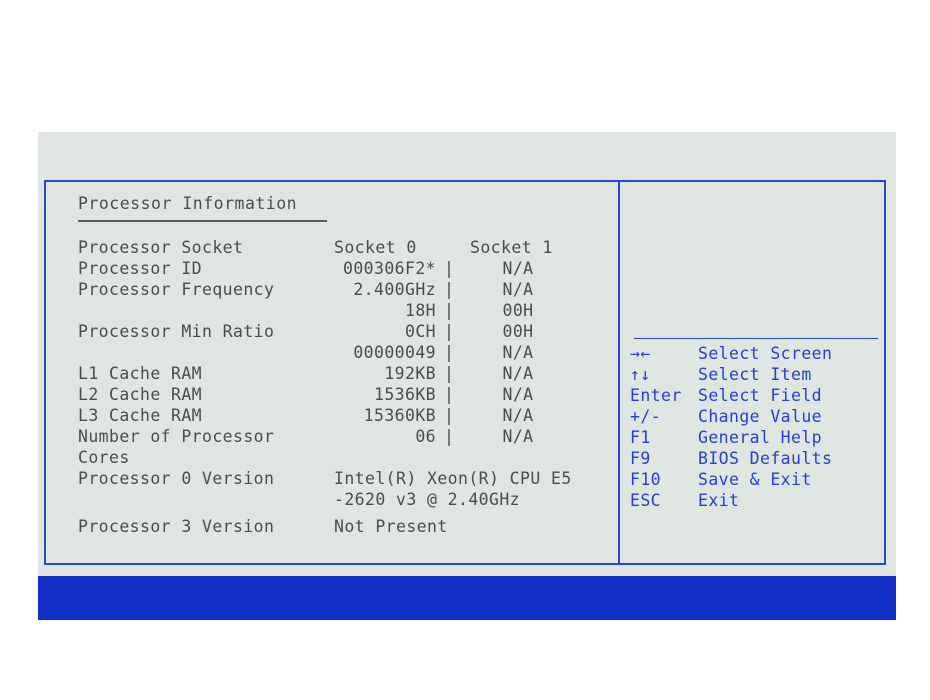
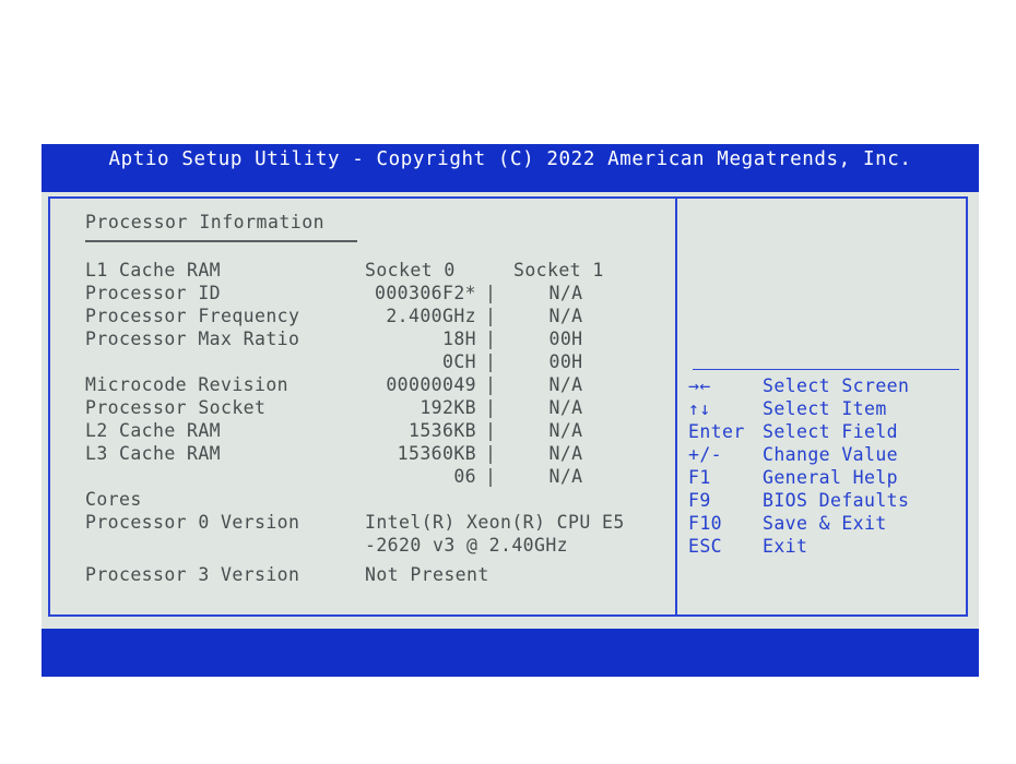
+ Aptio Setup Utility - Copyright (C) 2022 American Megatrends, Inc.
  Processor Information
- Processor Socket
+ L1 Cache RAM
  Socket 0
  Socket 1
  Processor ID
  000306F2*
  |
  N/A
  Processor Frequency
  2.400GHz
  |
  N/A
+ Processor Max Ratio
  18H
  |
  00H
- Processor Min Ratio
  0CH
  |
  00H
+ Microcode Revision
  00000049
  |
  N/A
- L1 Cache RAM
+ Processor Socket
  192KB
  |
  N/A
  L2 Cache RAM
  1536KB
  |
  N/A
  L3 Cache RAM
  15360KB
  |
  N/A
- Number of Processor
  06
  |
  N/A
  Cores
  Processor 0 Version
  Intel(R) Xeon(R) CPU E5
  -2620 v3 @ 2.40GHz
  Processor 3 Version
  Not Present
  →←
  Select Screen
  ↑↓
  Select Item
  Enter
  Select Field
  +/-
  Change Value
  F1
  General Help
  F9
  BIOS Defaults
  F10
  Save & Exit
  ESC
  Exit
